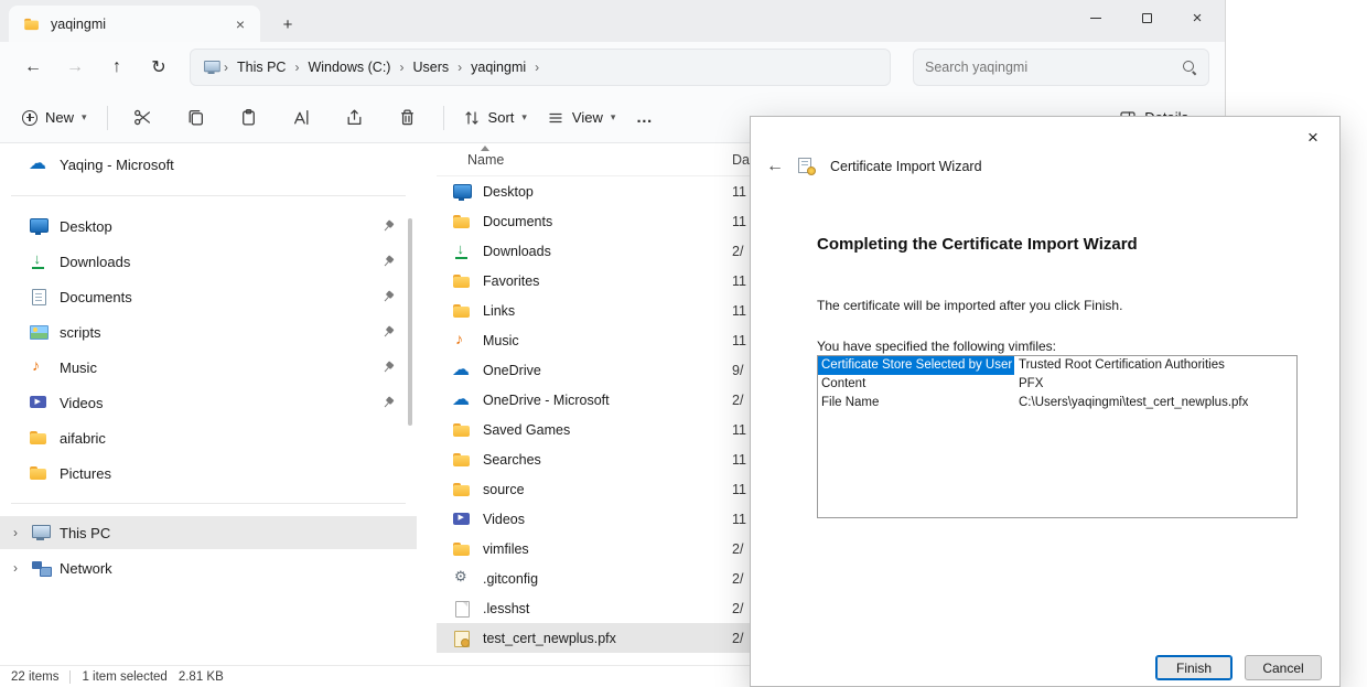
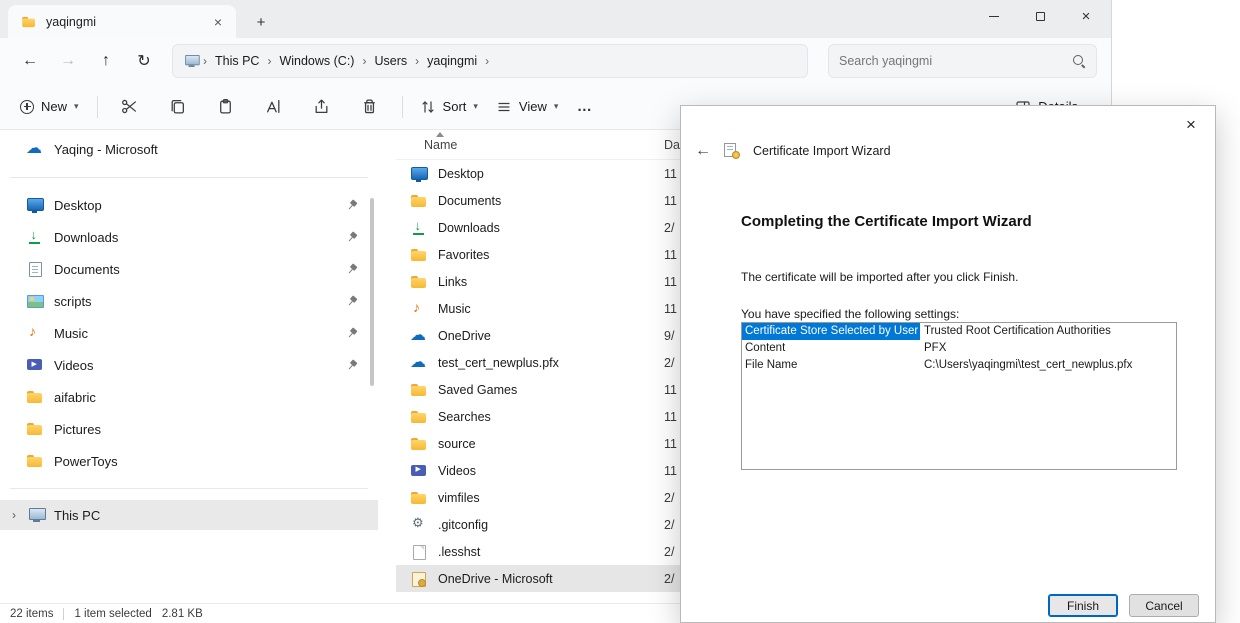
  yaqingmi
  This PC
  Windows (C:)
  Users
  yaqingmi
  Search yaqingmi
  New
  Sort
  View
  Yaqing - Microsoft
  Desktop
  Downloads
  Documents
  scripts
  Music
  Videos
  aifabric
  Pictures
+ PowerToys
  This PC
- Network
  Name
  Da
  Desktop
  11
  Documents
  11
  Downloads
  2/
  Favorites
  11
  Links
  11
  Music
  11
  OneDrive
  9/
- OneDrive - Microsoft
+ test_cert_newplus.pfx
  2/
  Saved Games
  11
  Searches
  11
  source
  11
  Videos
  11
  vimfiles
  2/
  .gitconfig
  2/
  .lesshst
  2/
- test_cert_newplus.pfx
+ OneDrive - Microsoft
  2/
  22 items
  1 item selected
  2.81 KB
  Certificate Import Wizard
  Completing the Certificate Import Wizard
  The certificate will be imported after you click Finish.
- You have specified the following vimfiles:
+ You have specified the following settings:
  Certificate Store Selected by User
  Trusted Root Certification Authorities
  Content
  PFX
  File Name
  C:\Users\yaqingmi\test_cert_newplus.pfx
  Finish
  Cancel
